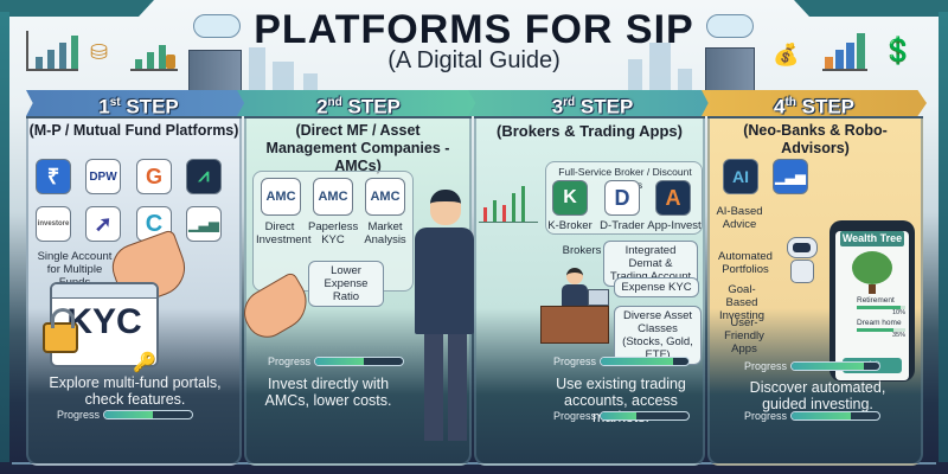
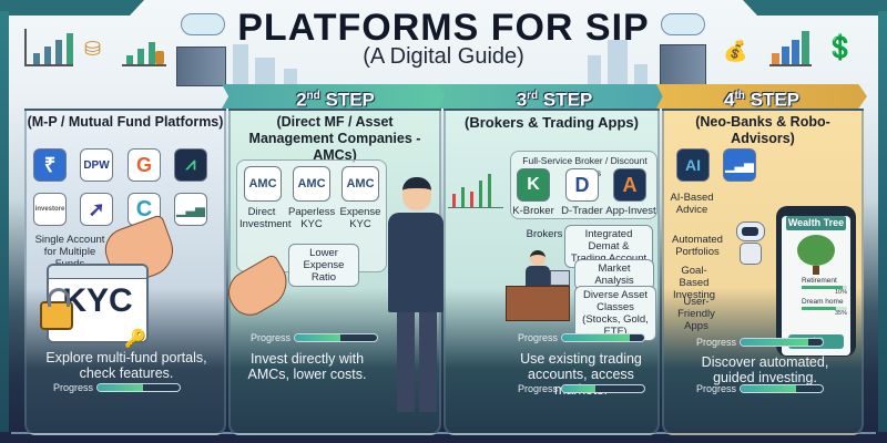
  ⛁
  💰
  💲
  PLATFORMS FOR SIP
  (A Digital Guide)
- 1st STEP
  2nd STEP
  3rd STEP
  4th STEP
  (M-P / Mutual Fund Platforms)
  ₹
  DPW
  G
  ⩘
  ➚
  C
  ▁▃▅
  Single Account for Multiple
  KYC
  🔑
  Explore multi-fund portals, check features.
  Progress
  (Direct MF / Asset Management Companies - AMCs)
  AMC
  AMC
  AMC
  Direct Investmen
  Paperless KYC
- Market Analysis
+ Expense KYC
  Lower Expense Ratio
  Progress
  Invest directly with AMCs, lower costs.
  (Brokers & Trading Apps)
  Full-Service Broker / Discount s
  K
  D
  A
  K-Broker
  D-Trader
  App-Invest
  Brokers
- Expense KYC
+ Market Analysis
  Diverse Asset Classes (Stocks, Gold, ETF)
  Progress
  Use existing trading accounts, access
  Progress
  (Neo-Banks & Robo-Advisors)
  AI
  ▁▃▅
  AI-Based Advice
  Automated Portfolios
  Goal-Based Investing
  User-Friendly Apps
  Wealth Tree
  Progress
  Discover automated, guided investing.
  Progress
